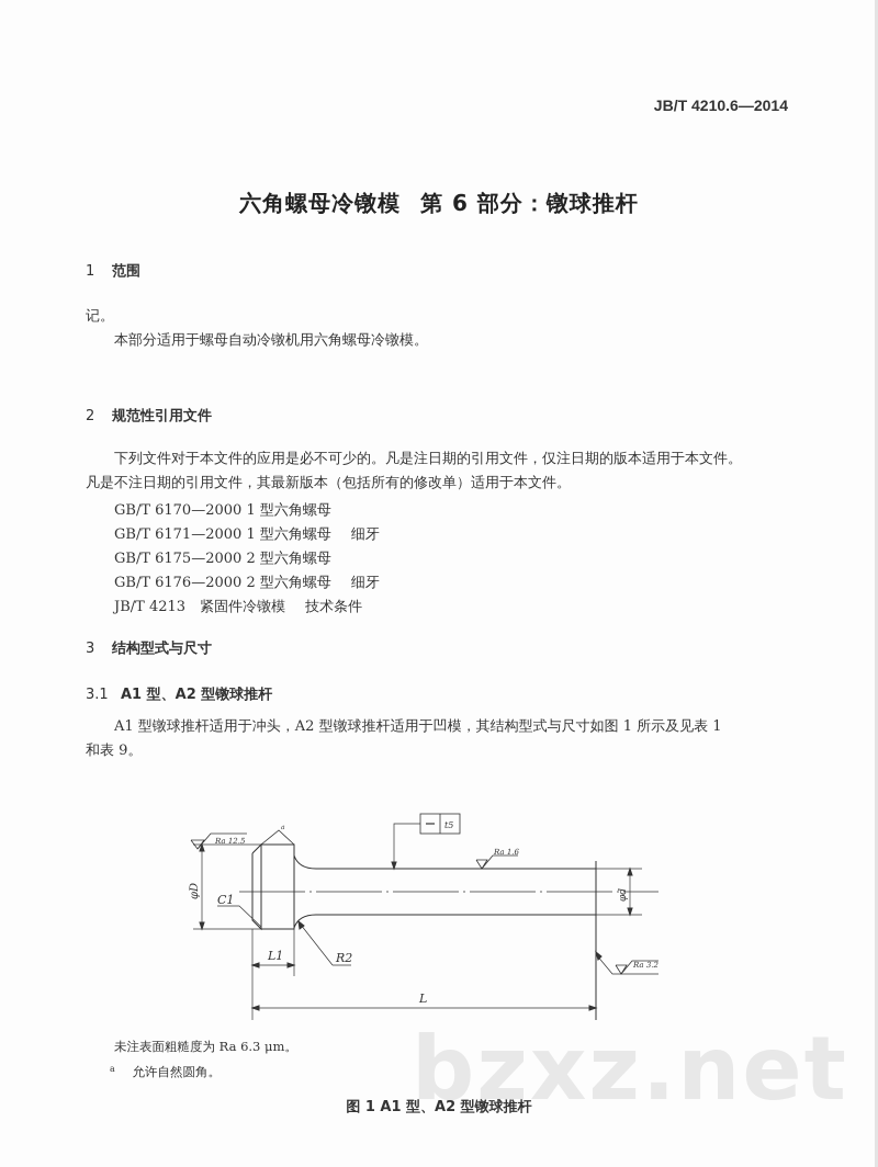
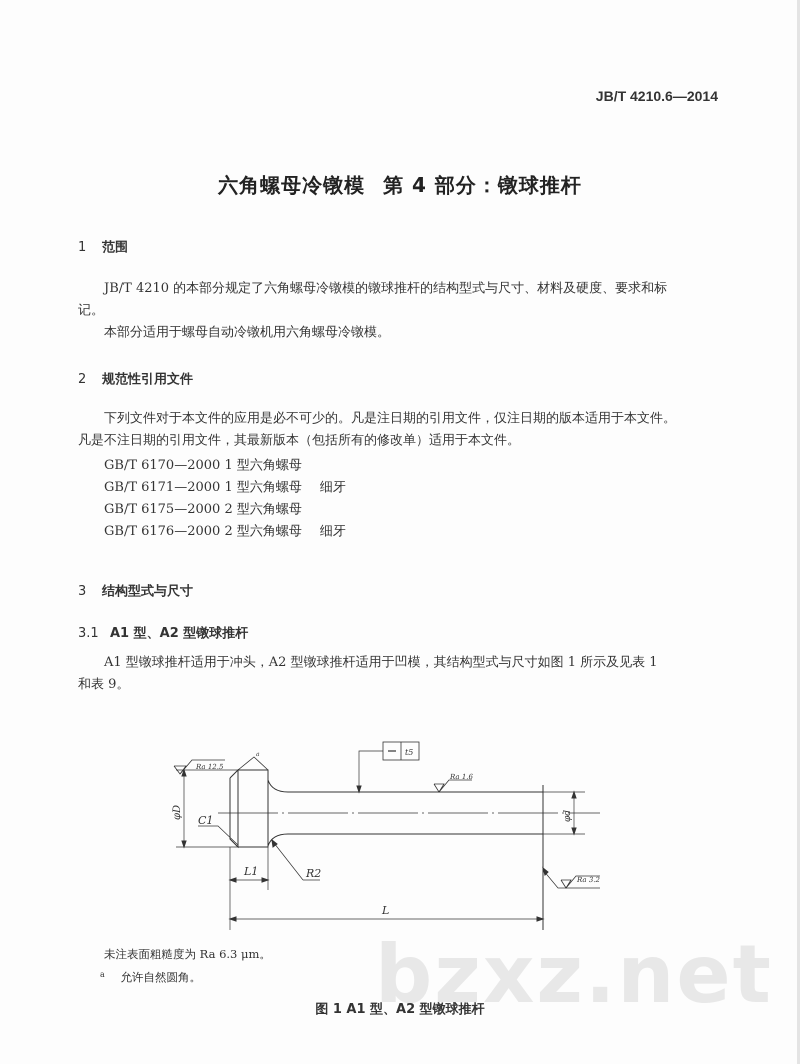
  JB/T 4210.6—2014
- 六角螺母冷镦模 第 6 部分：镦球推杆
+ 六角螺母冷镦模 第 4 部分：镦球推杆
  1 范围
+ JB/T 4210 的本部分规定了六角螺母冷镦模的镦球推杆的结构型式与尺寸、材料及硬度、要求和标
  记。
  本部分适用于螺母自动冷镦机用六角螺母冷镦模。
  2 规范性引用文件
  下列文件对于本文件的应用是必不可少的。凡是注日期的引用文件，仅注日期的版本适用于本文件。
  凡是不注日期的引用文件，其最新版本（包括所有的修改单）适用于本文件。
  GB/T 6170—2000 1 型六角螺母
  GB/T 6171—2000 1 型六角螺母 细牙
  GB/T 6175—2000 2 型六角螺母
  GB/T 6176—2000 2 型六角螺母 细牙
- JB/T 4213 紧固件冷镦模 技术条件
  3 结构型式与尺寸
  3.1 A1 型、A2 型镦球推杆
  A1 型镦球推杆适用于冲头，A2 型镦球推杆适用于凹模，其结构型式与尺寸如图 1 所示及见表 1
  和表 9。
  bzxz.net
  Ra 12.5
  Ra 1.6
  Ra 3.2
  t5
  C1
  R2
  L1
  L
  未注表面粗糙度为 Ra 6.3 μm。
  a 允许自然圆角。
  图 1 A1 型、A2 型镦球推杆
